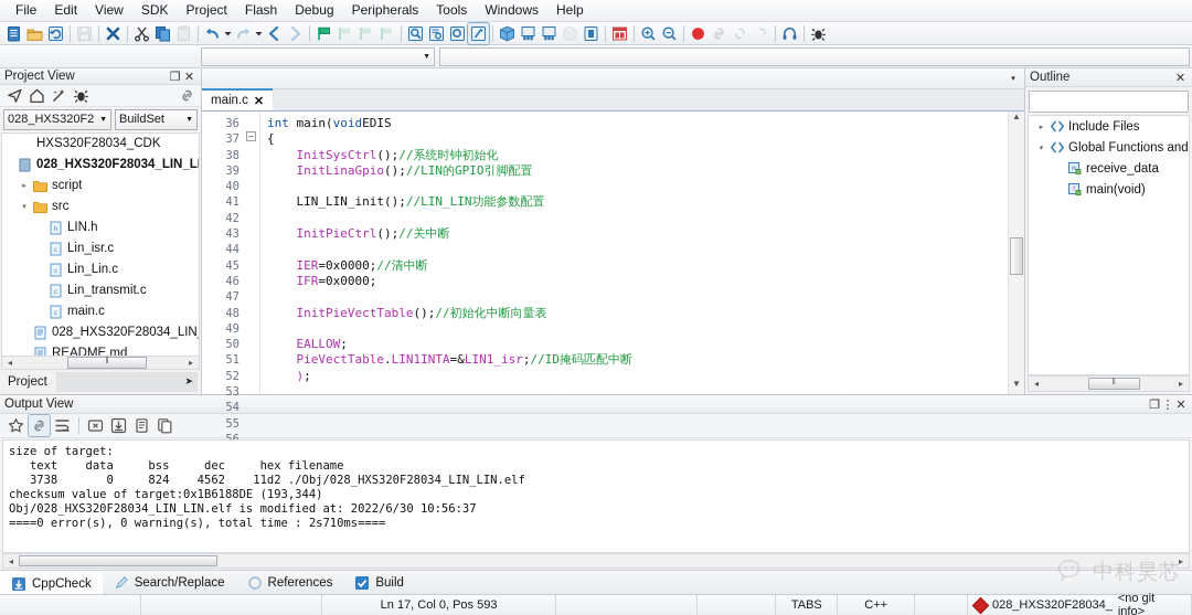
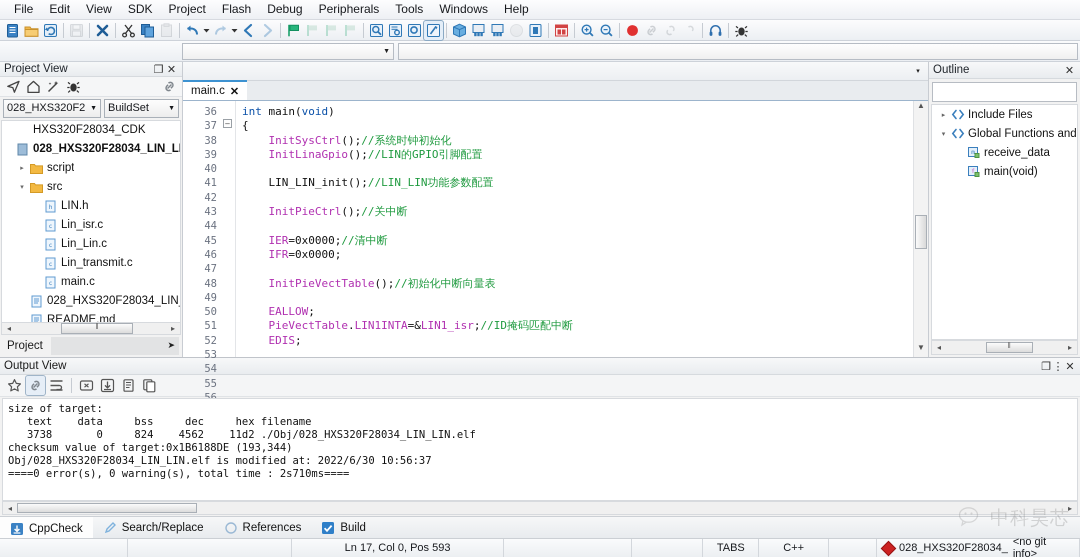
  File
  Edit
  View
  SDK
  Project
  Flash
  Debug
  Peripherals
  Tools
  Windows
  Help
  Project View
  ❐
  ✕
  028_HXS320F2
  BuildSet
  HXS320F28034_CDK
  028_HXS320F28034_LIN_L
  script
  src
  LIN.h
  Lin_isr.c
  Lin_Lin.c
  Lin_transmit.c
  main.c
  028_HXS320F28034_LIN
  README.md
  ◂
  ▸
  Project
  ➤
  main.c
  ✕
  36
  37
  38
  39
  40
  41
  42
  43
  44
  45
  46
  47
  48
  49
  50
  51
  52
  53
  54
  55
  –
- int main(voidEDIS
+ int main(void)
  {
  InitSysCtrl();//系统时钟初始化
  InitLinaGpio();//LIN的GPIO引脚配置
  LIN_LIN_init();//LIN_LIN功能参数配置
  InitPieCtrl();//关中断
  IER=0x0000;//清中断
  IFR=0x0000;
  InitPieVectTable();//初始化中断向量表
  EALLOW;
  PieVectTable.LIN1INTA=&LIN1_isr;//ID掩码匹配中断
- );
+ EDIS;
  ▲
  ▼
  Outline
  ✕
  Include Files
  Global Functions and
  receive_data
  main(void)
  ◂
  ▸
  Output View
  ❐
  ⋮
  ✕
  size of target:
  text data bss dec hex filename
  3738 0 824 4562 11d2 ./Obj/028_HXS320F28034_LIN_LIN.elf
  checksum value of target:0x1B6188DE (193,344)
  Obj/028_HXS320F28034_LIN_LIN.elf is modified at: 2022/6/30 10:56:37
  ====0 error(s), 0 warning(s), total time : 2s710ms====
  ◂
  ▸
  CppCheck
  Search/Replace
  References
  Build
  Ln 17, Col 0, Pos 593
  TABS
  C++
  028_HXS320F28034_
  <no git info>
  中科昊芯
